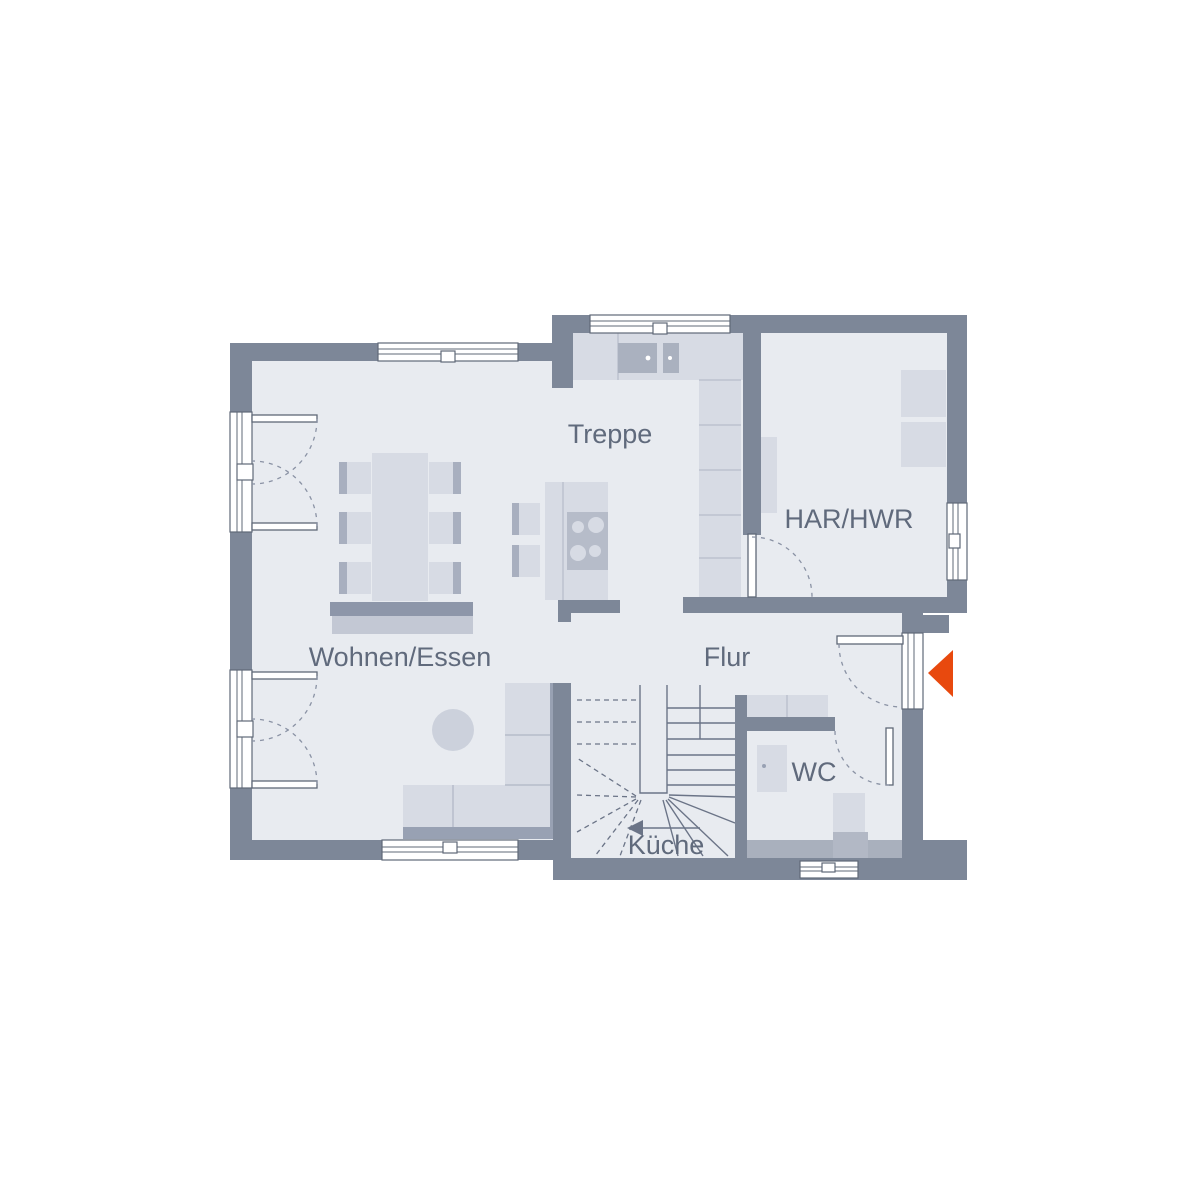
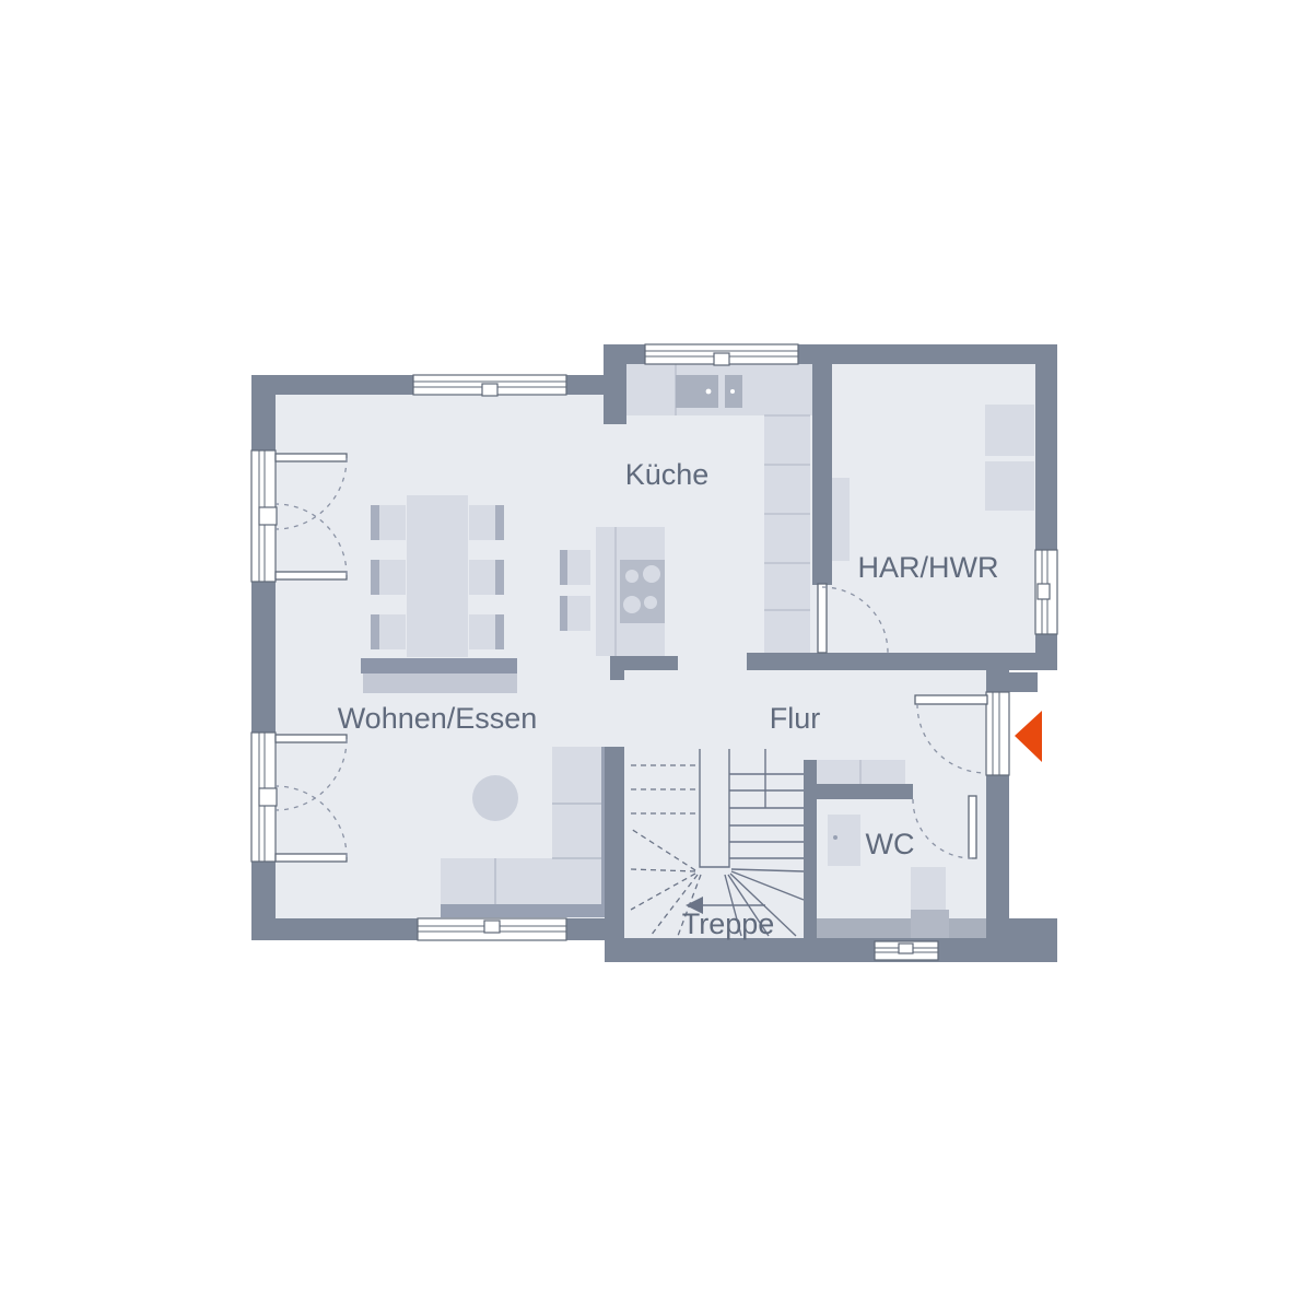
- Treppe
+ Küche
  HAR/HWR
  Wohnen/Essen
  Flur
  WC
- Küche
+ Treppe
